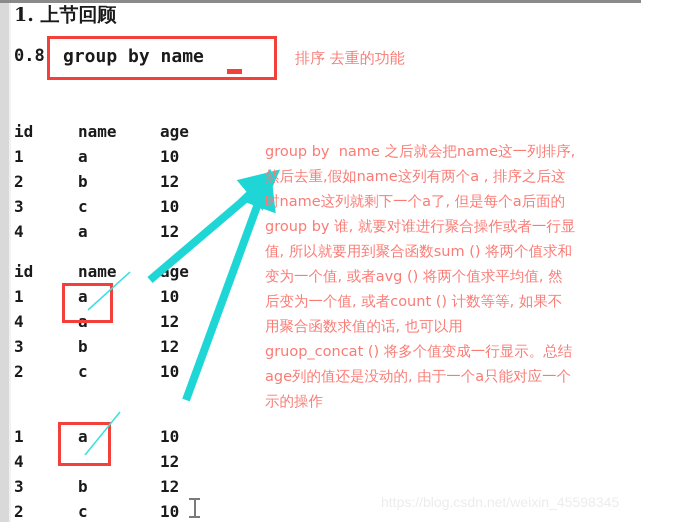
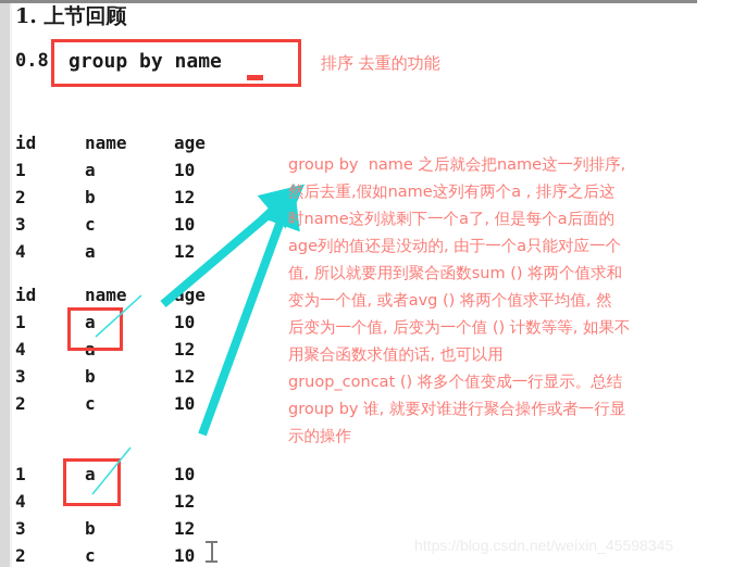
  1. 上节回顾
  0.8
  group by name
  排序 去重的功能
  id name age
  1 a 10
  2 b 12
  3 c 10
  4 a 12
  id name ge
  1 a 10
  4 a 12
  3 b 12
  2 c 10
  1 a 10
  4 12
  3 b 12
  2 c 10
  group by name 之后就会把name这一列排序,
  然后去重,假如name这列有两个a , 排序之后这
  时name这列就剩下一个a了, 但是每个a后面的
- group by 谁, 就要对谁进行聚合操作或者一行显
+ age列的值还是没动的, 由于一个a只能对应一个
  值, 所以就要用到聚合函数sum () 将两个值求和
  变为一个值, 或者avg () 将两个值求平均值, 然
- 后变为一个值, 或者count () 计数等等, 如果不
+ 后变为一个值, 后变为一个值 () 计数等等, 如果不
  用聚合函数求值的话, 也可以用
  gruop_concat () 将多个值变成一行显示。总结
- age列的值还是没动的, 由于一个a只能对应一个
+ group by 谁, 就要对谁进行聚合操作或者一行显
  示的操作
